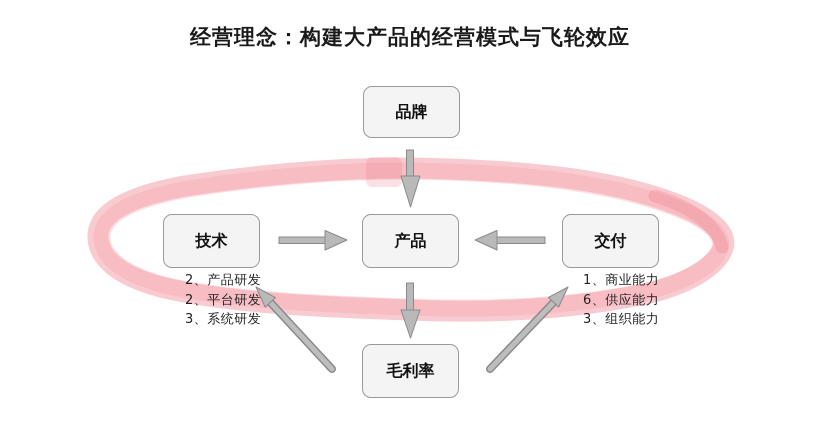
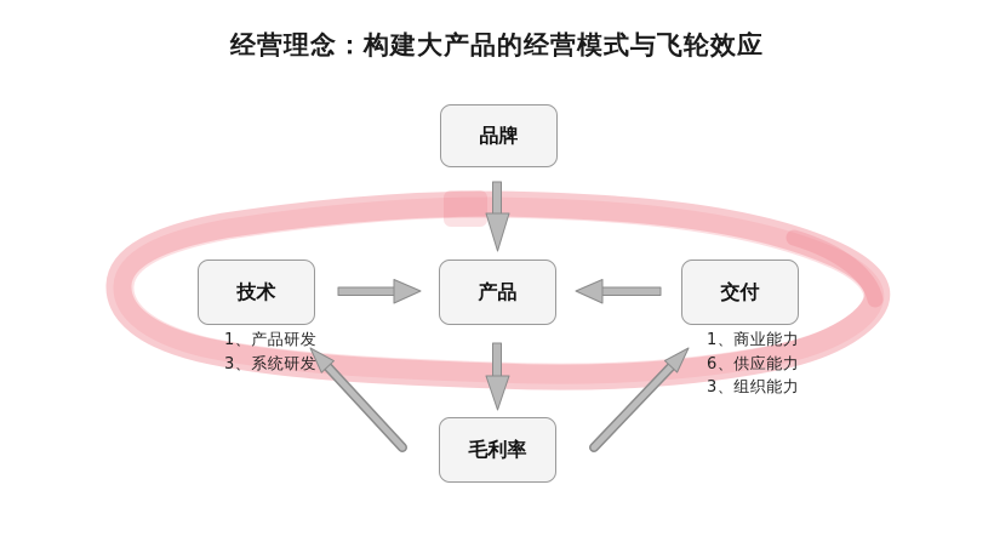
  经营理念：构建大产品的经营模式与飞轮效应
  品牌
  技术
  产品
  交付
  毛利率
- 2、产品研发
+ 1、产品研发
- 2、平台研发
  3、系统研发
  1、商业能力
  6、供应能力
  3、组织能力
